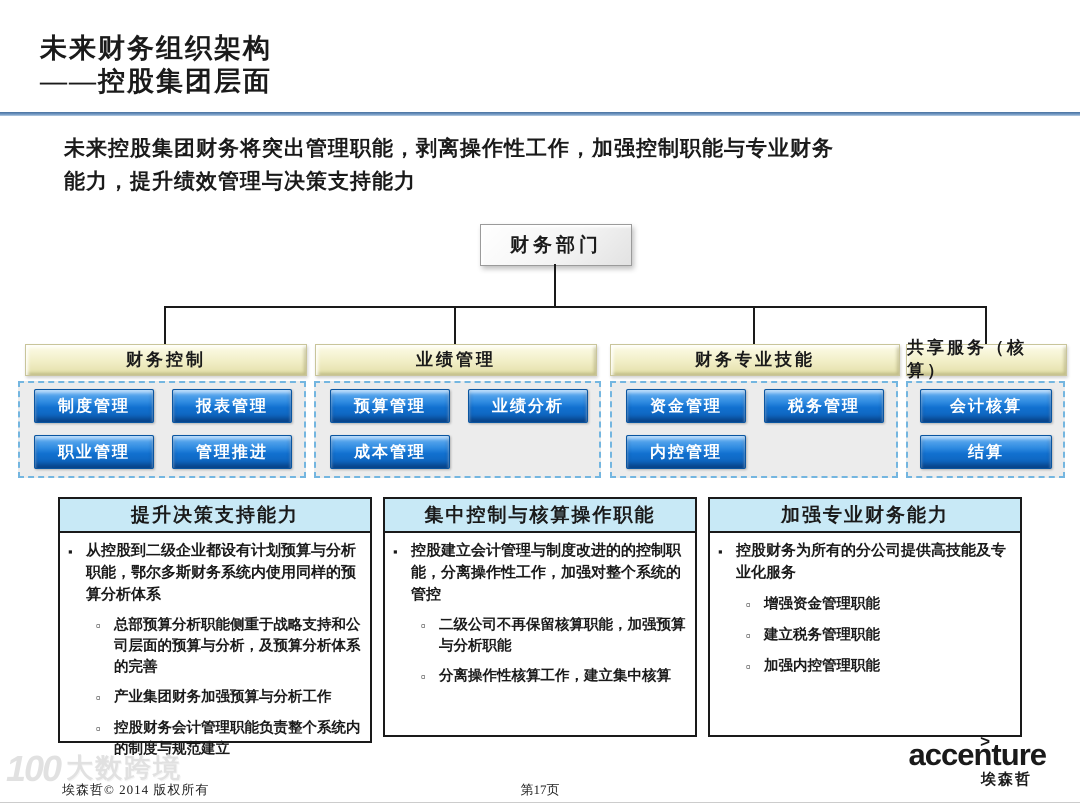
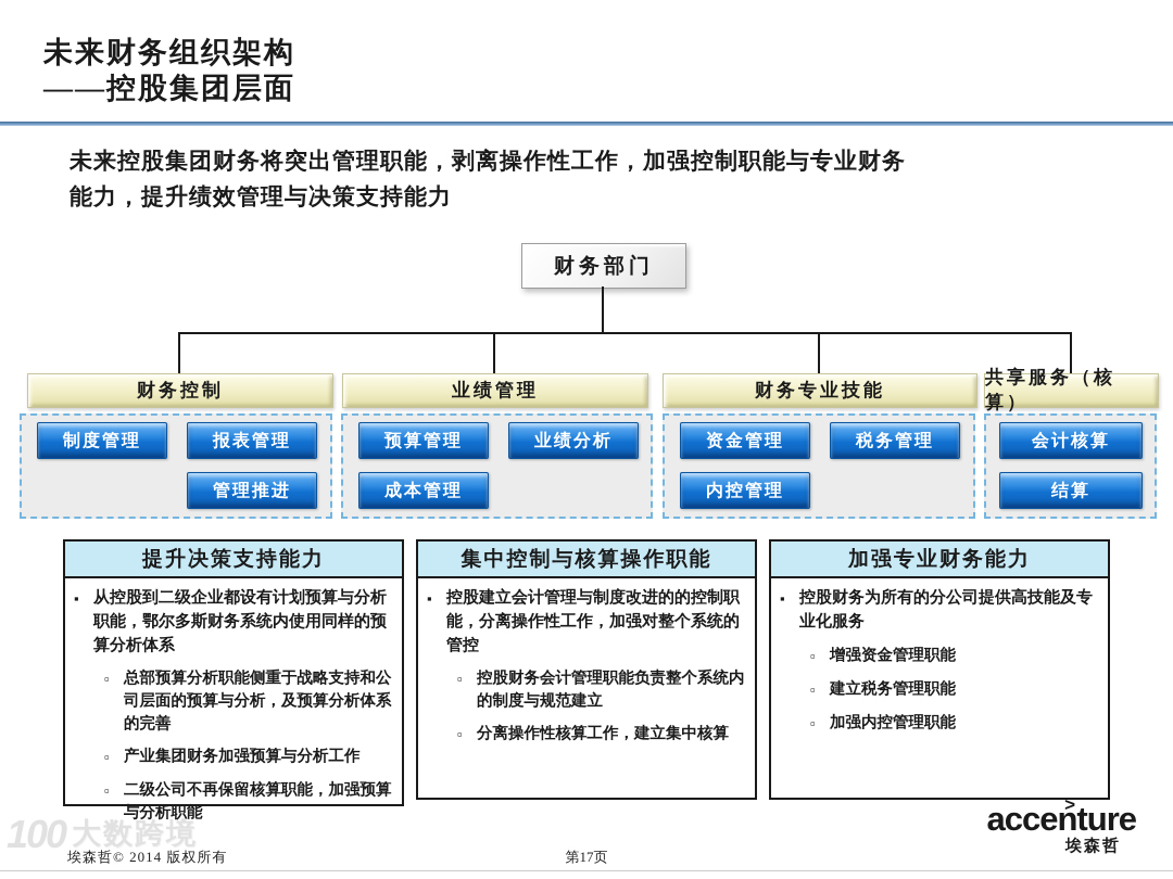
  未来财务组织架构
  ——控股集团层面
  未来控股集团财务将突出管理职能，剥离操作性工作，加强控制职能与专业财务
  能力，提升绩效管理与决策支持能力
  财务部门
  财务控制
  业绩管理
  财务专业技能
  共享服务（核算）
  制度管理
  报表管理
- 职业管理
  管理推进
  预算管理
  业绩分析
  成本管理
  资金管理
  税务管理
  内控管理
  会计核算
  结算
  提升决策支持能力
  从控股到二级企业都设有计划预算与分析职能，鄂尔多斯财务系统内使用同样的预算分析体系
  总部预算分析职能侧重于战略支持和公司层面的预算与分析，及预算分析体系的完善
  产业集团财务加强预算与分析工作
- 控股财务会计管理职能负责整个系统内的制度与规范建立
+ 二级公司不再保留核算职能，加强预算与分析职能
  集中控制与核算操作职能
  控股建立会计管理与制度改进的的控制职能，分离操作性工作，加强对整个系统的管控
- 二级公司不再保留核算职能，加强预算与分析职能
+ 控股财务会计管理职能负责整个系统内的制度与规范建立
  分离操作性核算工作，建立集中核算
  加强专业财务能力
  控股财务为所有的分公司提供高技能及专业化服务
  增强资金管理职能
  建立税务管理职能
  加强内控管理职能
  100
  大数跨境
  埃森哲© 2014 版权所有
  第17页
  accenture
  >
  埃森哲
